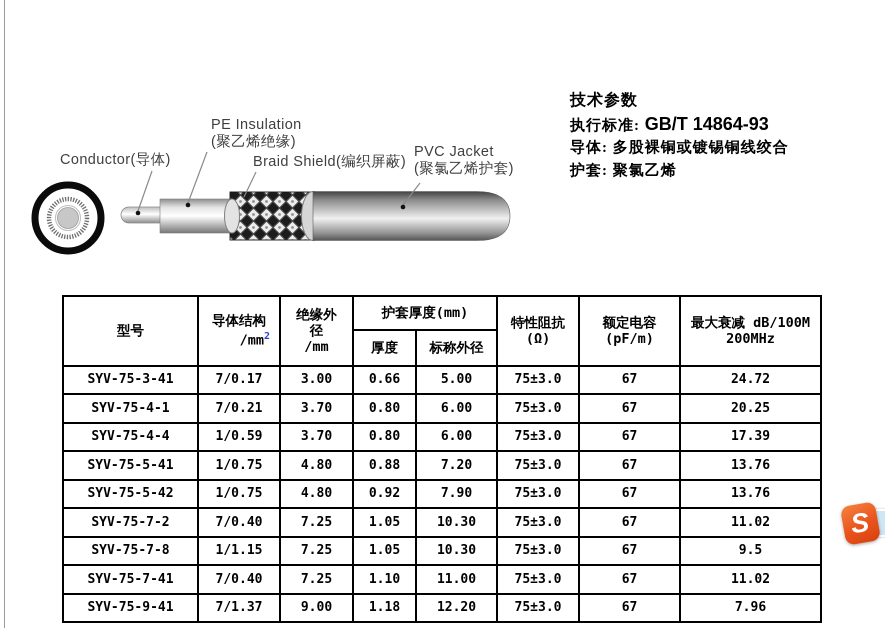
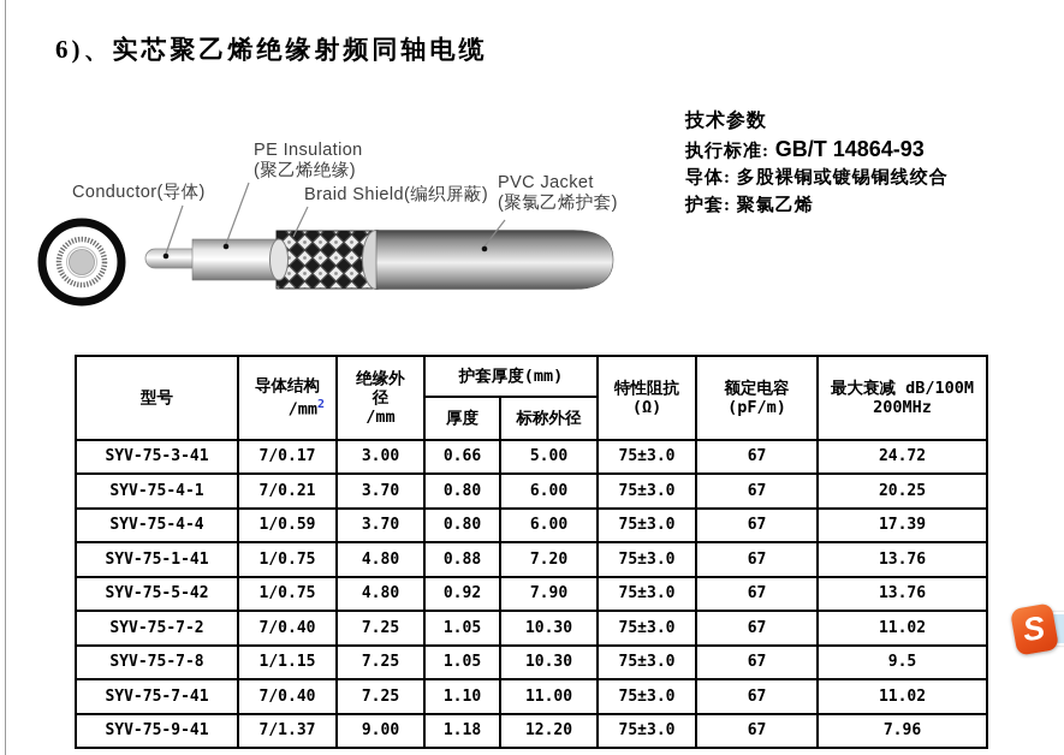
+ 6)、实芯聚乙烯绝缘射频同轴电缆
  Conductor(导体)
  PE Insulation
  (聚乙烯绝缘)
  Braid Shield(编织屏蔽)
  PVC Jacket
  (聚氯乙烯护套)
  技术参数
  执行标准: GB/T 14864-93
  导体: 多股裸铜或镀锡铜线绞合
  护套: 聚氯乙烯
  型号	导体结构 /mm2	绝缘外 径 /mm	护套厚度(mm)	特性阻抗 (Ω)	额定电容 (pF/m)	最大衰减 dB/100M 200MHz
  厚度	标称外径
  SYV-75-3-41	7/0.17	3.00	0.66	5.00	75±3.0	67	24.72
  SYV-75-4-1	7/0.21	3.70	0.80	6.00	75±3.0	67	20.25
  SYV-75-4-4	1/0.59	3.70	0.80	6.00	75±3.0	67	17.39
- SYV-75-5-41	1/0.75	4.80	0.88	7.20	75±3.0	67	13.76
+ SYV-75-1-41	1/0.75	4.80	0.88	7.20	75±3.0	67	13.76
  SYV-75-5-42	1/0.75	4.80	0.92	7.90	75±3.0	67	13.76
  SYV-75-7-2	7/0.40	7.25	1.05	10.30	75±3.0	67	11.02
  SYV-75-7-8	1/1.15	7.25	1.05	10.30	75±3.0	67	9.5
  SYV-75-7-41	7/0.40	7.25	1.10	11.00	75±3.0	67	11.02
  SYV-75-9-41	7/1.37	9.00	1.18	12.20	75±3.0	67	7.96
